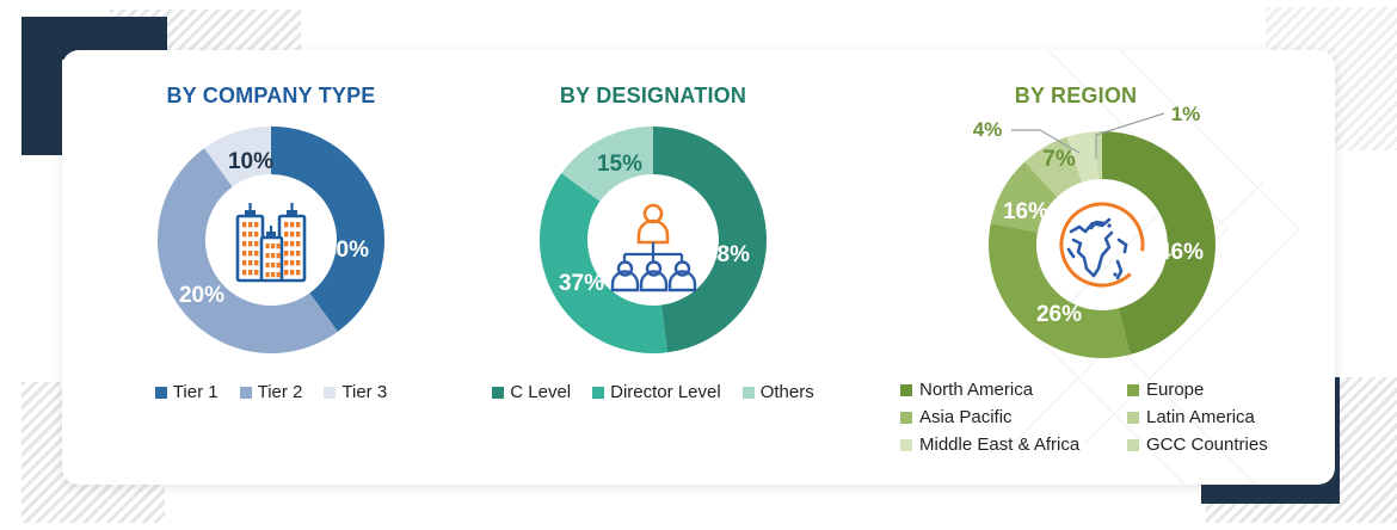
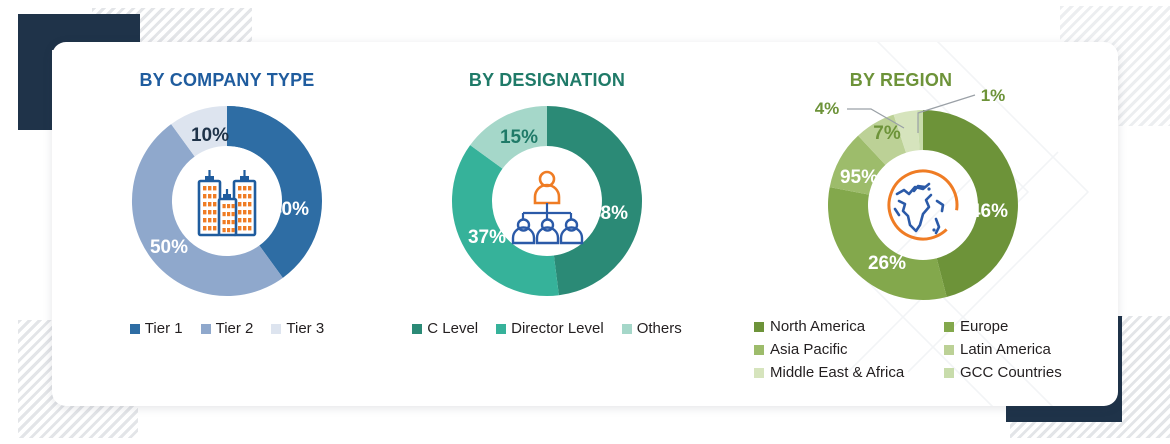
  BY COMPANY TYPE
  40%
- 20%
+ 50%
  10%
  Tier 1
  Tier 2
  Tier 3
  BY DESIGNATION
  48%
  37%
  15%
  C Level
  Director Level
  Others
  BY REGION
  46%
  26%
- 16%
+ 95%
  7%
  4%
  1%
  North America
  Europe
  Asia Pacific
  Latin America
  Middle East & Africa
  GCC Countries
